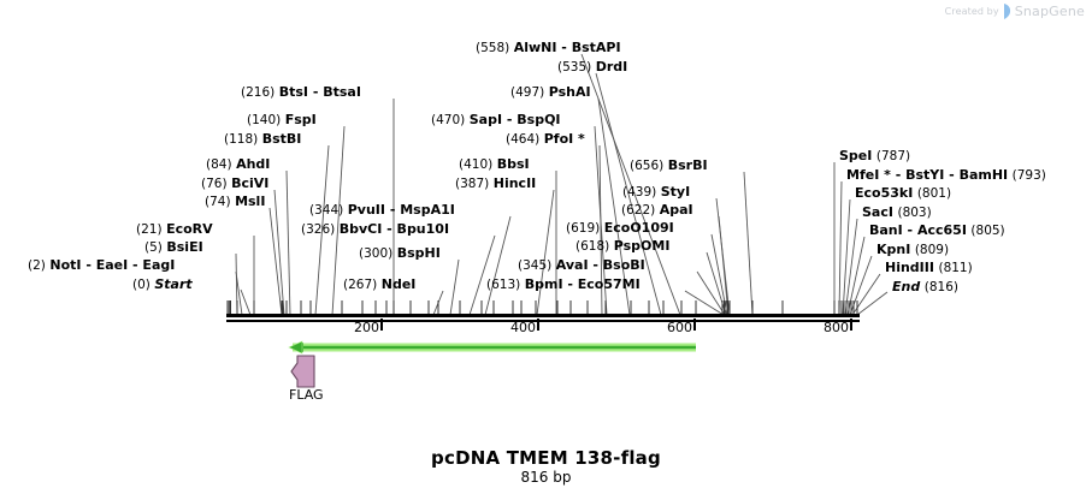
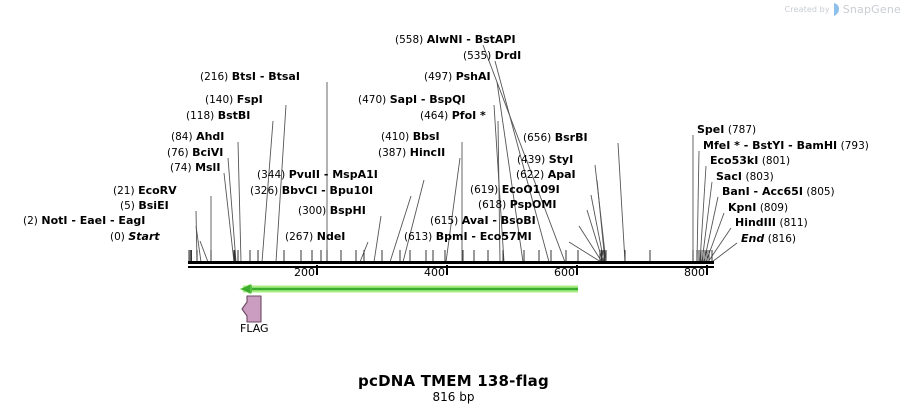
  Created by
  SnapGene
  (558) AlwNI - BstAPI
  (535) DrdI
  (216) BtsI - BtsaI
  (497) PshAI
  (140) FspI
  (470) SapI - BspQI
  (118) BstBI
  (464) PfoI *
  (84) AhdI
  (410) BbsI
  (656) BsrBI
  (76) BciVI
  (387) HincII
  (439) StyI
  (74) MslI
  (344) PvuII - MspA1I
  (622) ApaI
  (21) EcoRV
  (326) BbvCI - Bpu10I
  (619) EcoO109I
  (5) BsiEI
  (300) BspHI
  (618) PspOMI
  (2) NotI - EaeI - EagI
- (345) AvaI - BsoBI
+ (615) AvaI - BsoBI
  (0) Start
  (267) NdeI
  (613) BpmI - Eco57MI
  SpeI (787)
  MfeI * - BstYI - BamHI (793)
  Eco53kI (801)
  SacI (803)
  BanI - Acc65I (805)
  KpnI (809)
  HindIII (811)
  End (816)
  200
  400
  600
  800
  FLAG
  pcDNA TMEM 138-flag
  816 bp
